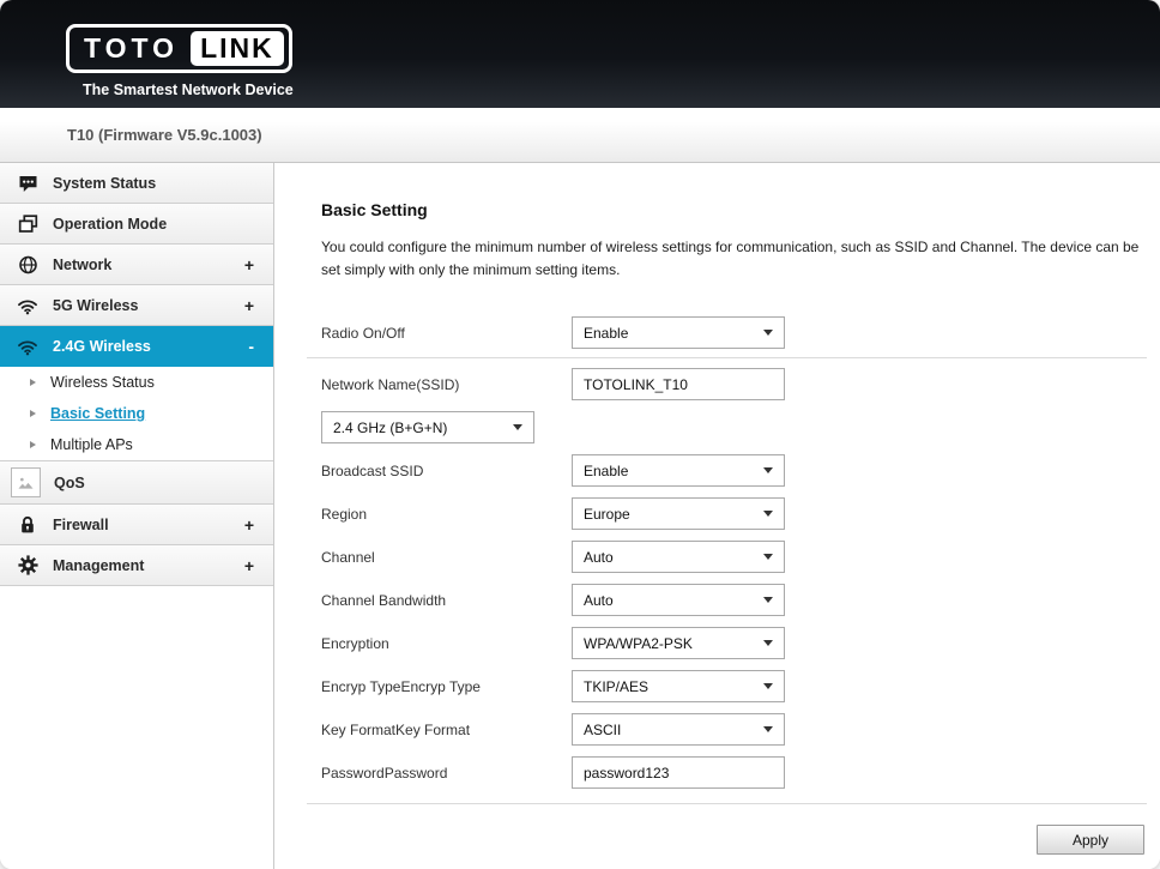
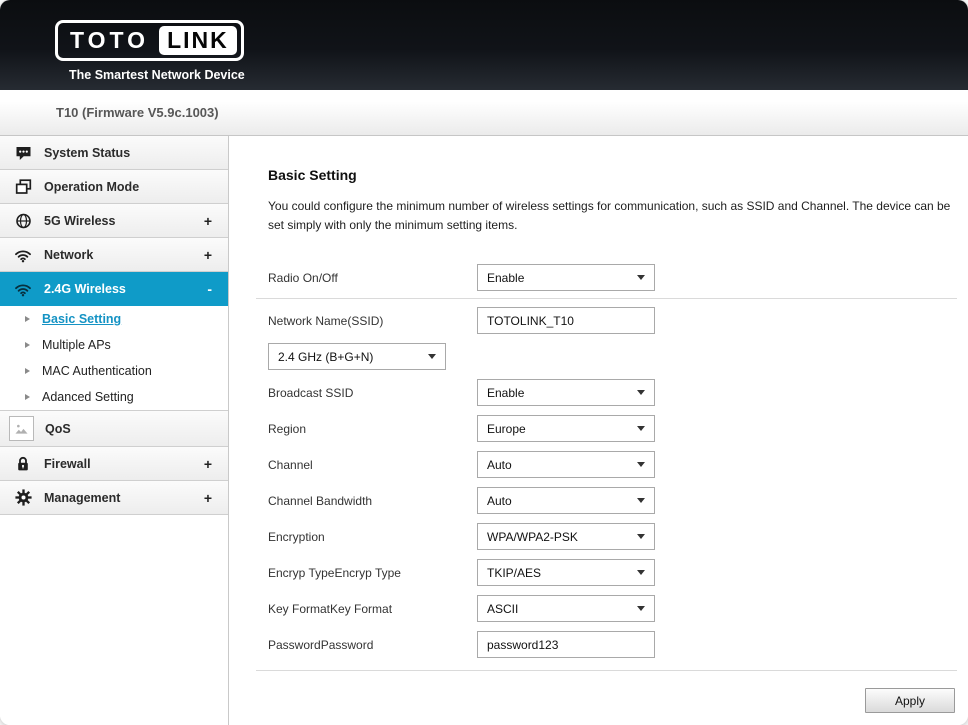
  TOTO
  LINK
  The Smartest Network Device
  T10 (Firmware V5.9c.1003)
  System Status
  Operation Mode
- Network
+ 5G Wireless
  +
- 5G Wireless
+ Network
  +
  2.4G Wireless
  -
- Wireless Status
  Basic Setting
  Multiple APs
+ MAC Authentication
+ Adanced Setting
  QoS
  Firewall
  +
  Management
  +
  Basic Setting
  You could configure the minimum number of wireless settings for communication, such as SSID and Channel. The device can be set simply with only the minimum setting items.
  Radio On/Off
  Enable
  Network Name(SSID)
  TOTOLINK_T10
  2.4 GHz (B+G+N)
  Broadcast SSID
  Enable
  Region
  Europe
  Channel
  Auto
  Channel Bandwidth
  Auto
  Encryption
  WPA/WPA2-PSK
  Encryp TypeEncryp Type
  TKIP/AES
  Key FormatKey Format
  ASCII
  PasswordPassword
  password123
  Apply
